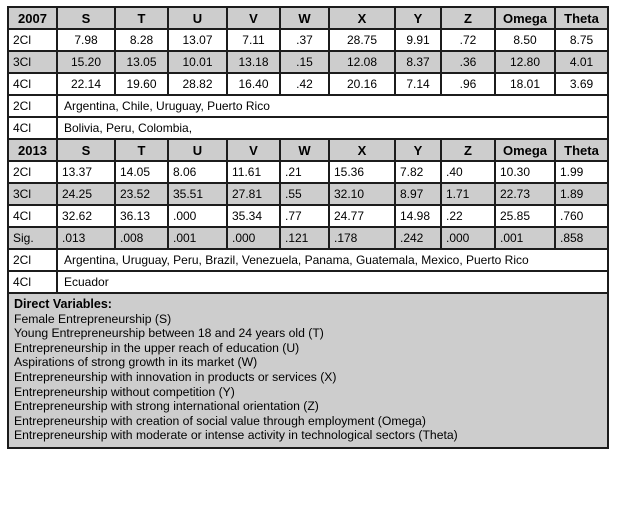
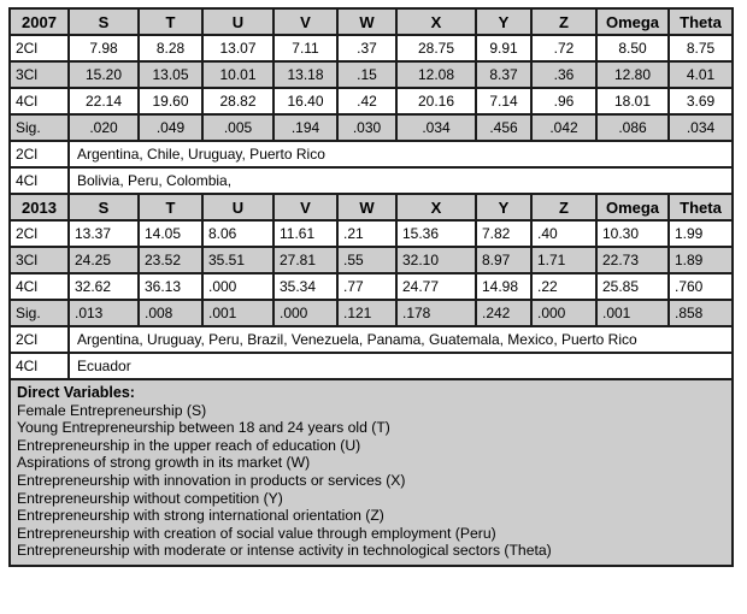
  2007	S	T	U	V	W	X	Y	Z	Omega	Theta
  2Cl	7.98	8.28	13.07	7.11	.37	28.75	9.91	.72	8.50	8.75
  3Cl	15.20	13.05	10.01	13.18	.15	12.08	8.37	.36	12.80	4.01
  4Cl	22.14	19.60	28.82	16.40	.42	20.16	7.14	.96	18.01	3.69
+ Sig.	.020	.049	.005	.194	.030	.034	.456	.042	.086	.034
  2Cl	Argentina, Chile, Uruguay, Puerto Rico
  4Cl	Bolivia, Peru, Colombia,
  2013	S	T	U	V	W	X	Y	Z	Omega	Theta
  2Cl	13.37	14.05	8.06	11.61	.21	15.36	7.82	.40	10.30	1.99
  3Cl	24.25	23.52	35.51	27.81	.55	32.10	8.97	1.71	22.73	1.89
  4Cl	32.62	36.13	.000	35.34	.77	24.77	14.98	.22	25.85	.760
  Sig.	.013	.008	.001	.000	.121	.178	.242	.000	.001	.858
  2Cl	Argentina, Uruguay, Peru, Brazil, Venezuela, Panama, Guatemala, Mexico, Puerto Rico
  4Cl	Ecuador
- Direct Variables:Female Entrepreneurship (S)Young Entrepreneurship between 18 and 24 years old (T)Entrepreneurship in the upper reach of education (U)Aspirations of strong growth in its market (W)Entrepreneurship with innovation in products or services (X)Entrepreneurship without competition (Y)Entrepreneurship with strong international orientation (Z)Entrepreneurship with creation of social value through employment (Omega)Entrepreneurship with moderate or intense activity in technological sectors (Theta)
+ Direct Variables:Female Entrepreneurship (S)Young Entrepreneurship between 18 and 24 years old (T)Entrepreneurship in the upper reach of education (U)Aspirations of strong growth in its market (W)Entrepreneurship with innovation in products or services (X)Entrepreneurship without competition (Y)Entrepreneurship with strong international orientation (Z)Entrepreneurship with creation of social value through employment (Peru)Entrepreneurship with moderate or intense activity in technological sectors (Theta)
